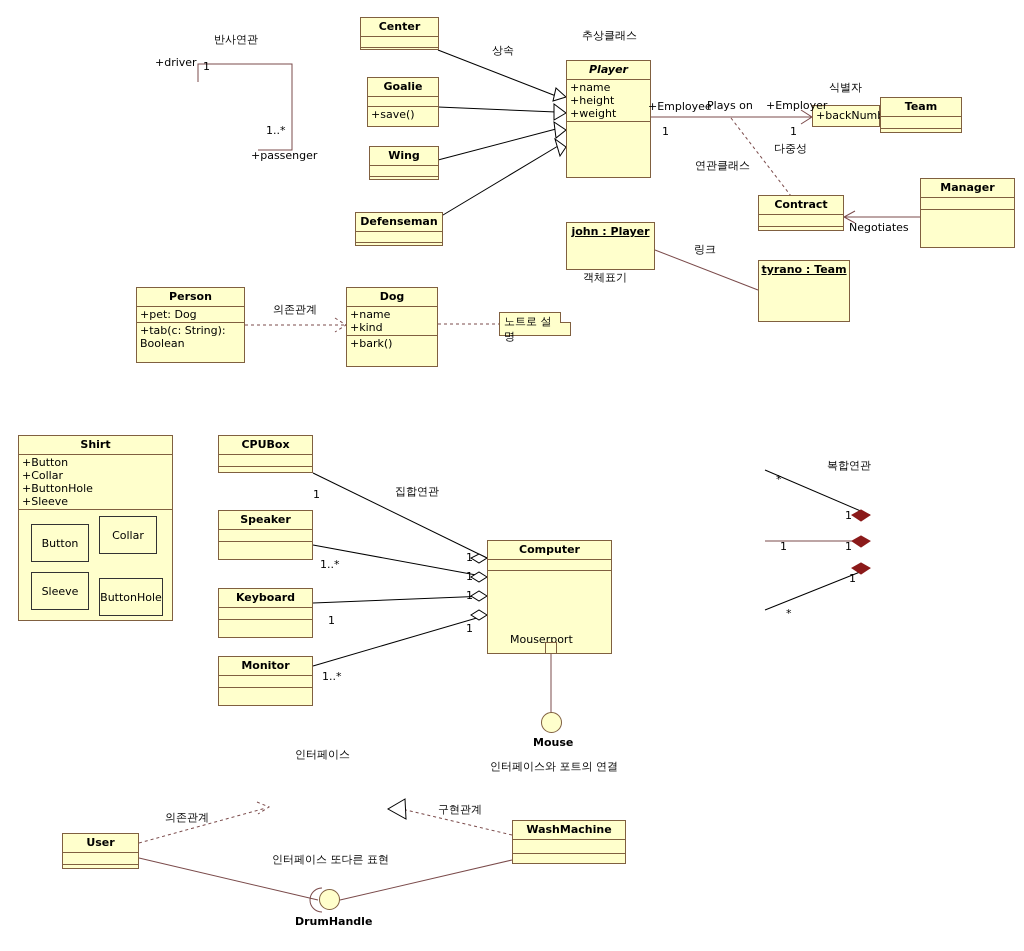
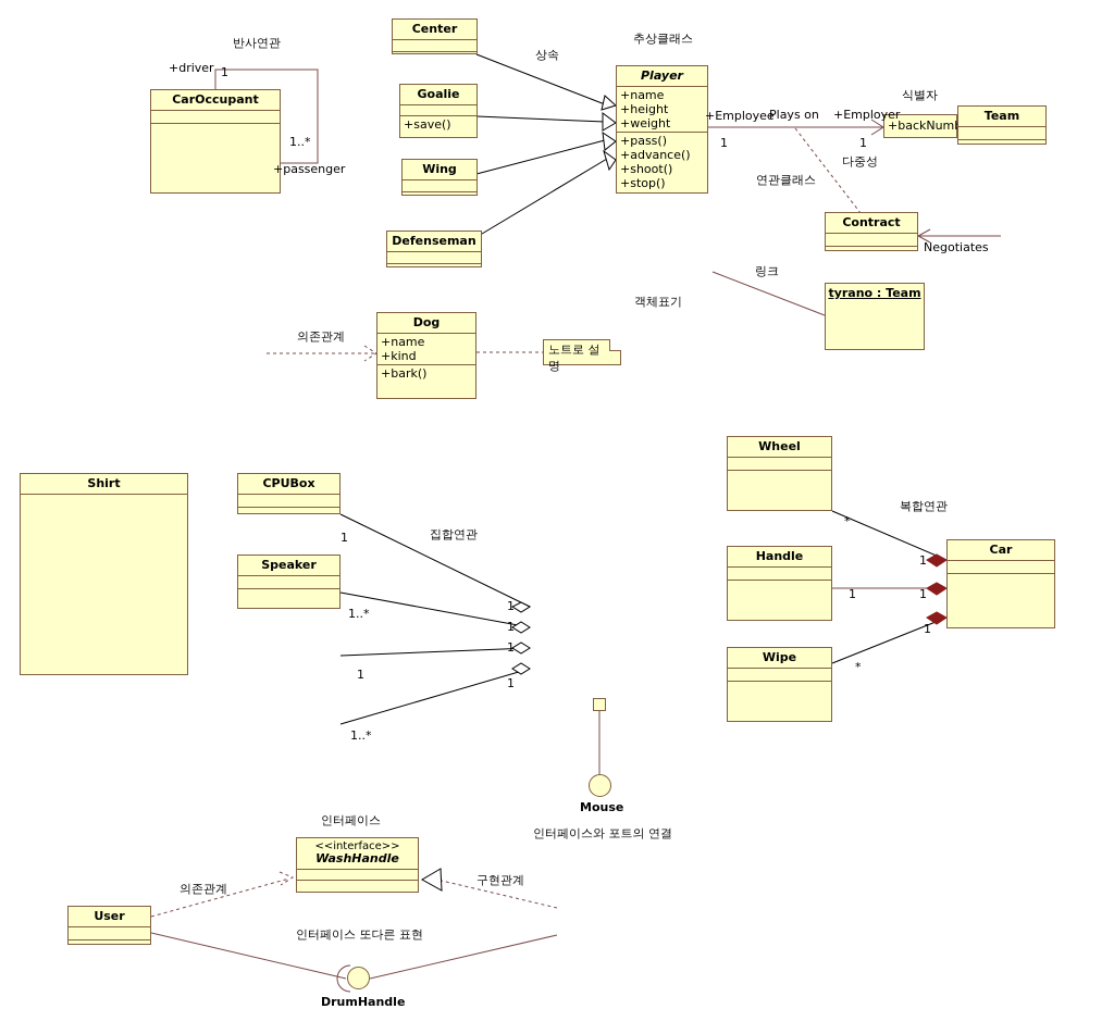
+ CarOccupant
  Center
  Goalie
  +save()
  Wing
  Defenseman
  Player
  +name
  +height
  +weight
+ +pass()
+ +advance()
+ +shoot()
+ +stop()
  +backNum
  Team
  Contract
- Manager
- Person
- +pet: Dog
- +tab(c: String): Boolean
  Dog
  +name
  +kind
  +bark()
  노트로 설명
- john : Player
  tyrano : Team
  Shirt
- +Button
- +Collar
- +ButtonHole
- +Sleeve
- Button
- Collar
- Sleeve
- ButtonHole
  CPUBox
  Speaker
- Keyboard
- Monitor
- Computer
- Mouserport
  Mouse
+ Wheel
+ Handle
+ Wipe
+ Car
+ <<interface>>
+ WashHandle
  User
- WashMachine
  DrumHandle
  반사연관
  +driver
  1
  1..*
  +passenger
  상속
  추상클래스
  +Employee
  1
  Plays on
  +Employer
  1
  식별자
  다중성
  연관클래스
  Negotiates
  의존관계
  객체표기
  링크
  집합연관
  1
  1..*
  1
  1..*
  1
  1
  1
  1
  인터페이스와 포트의 연결
  복합연관
  *
  1
  *
  1
  1
  1
  인터페이스
  의존관계
  구현관계
  인터페이스 또다른 표현
